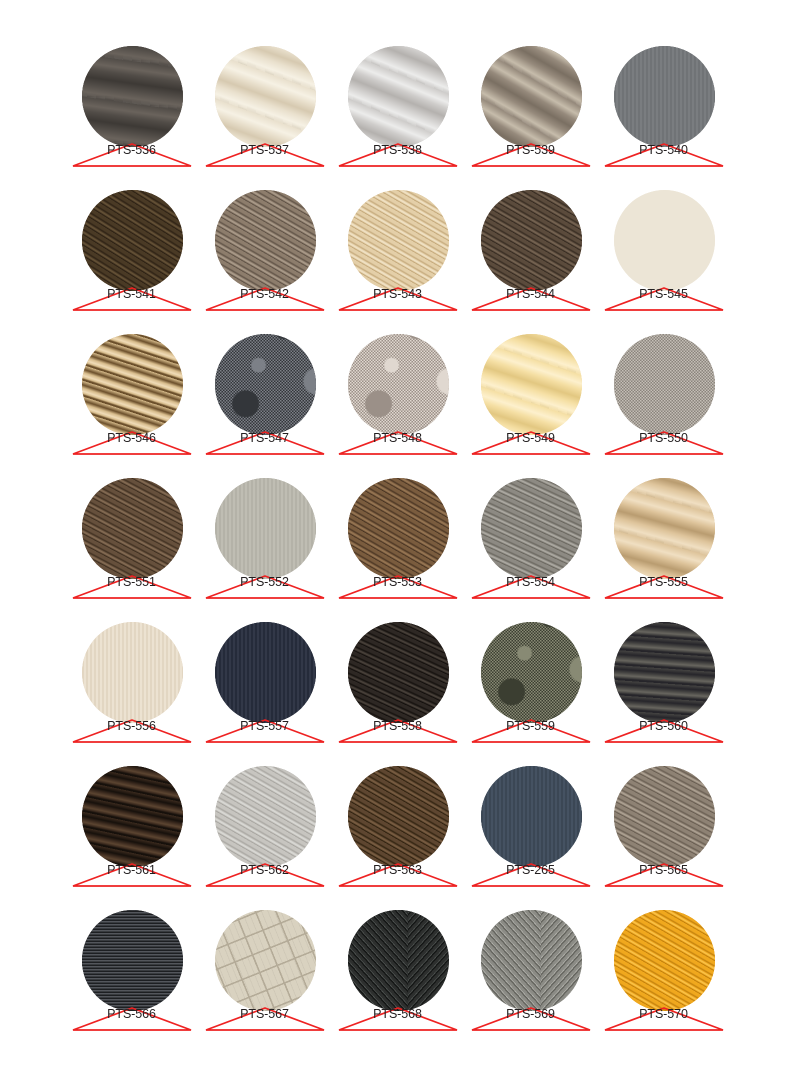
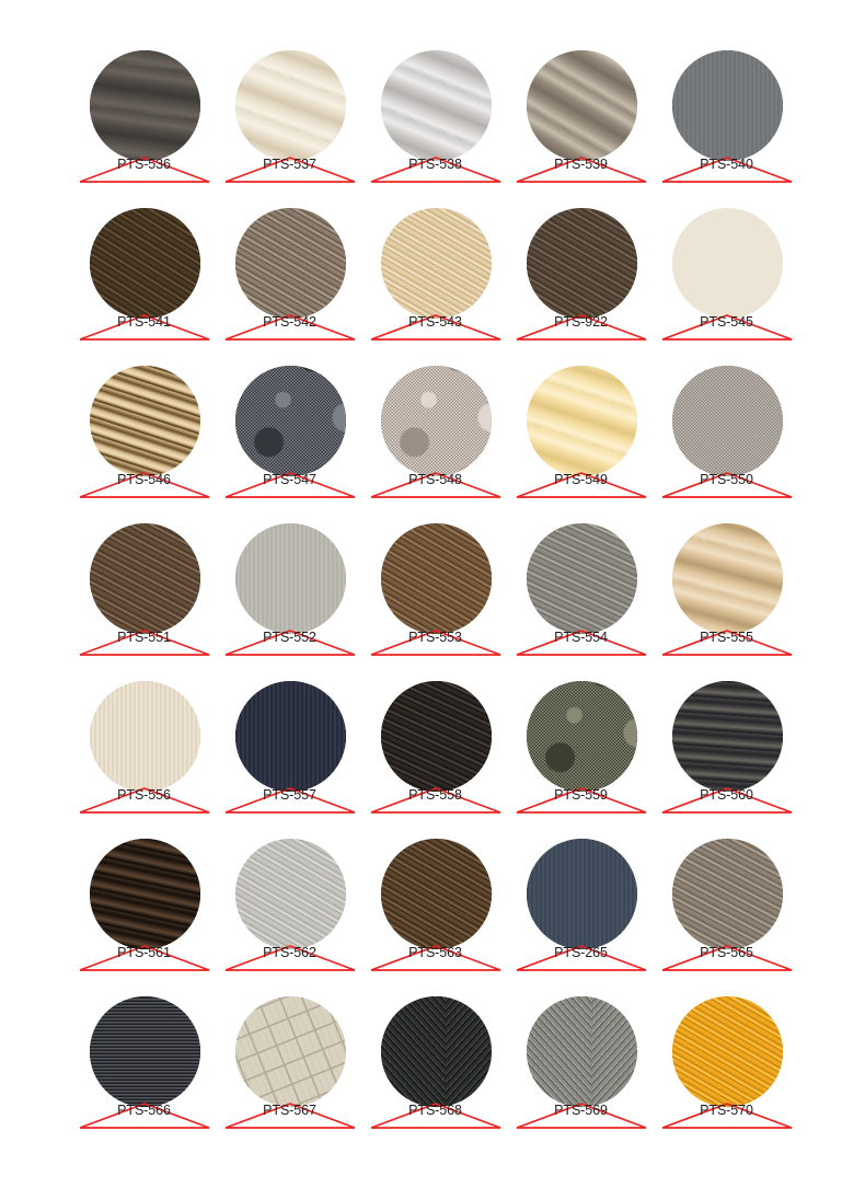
  PTS-536
  PTS-537
  PTS-538
  PTS-539
  PTS-540
  PTS-541
  PTS-542
  PTS-543
- PTS-544
+ PTS-922
  PTS-545
  PTS-546
  PTS-547
  PTS-548
  PTS-549
  PTS-550
  PTS-551
  PTS-552
  PTS-553
  PTS-554
  PTS-555
  PTS-556
  PTS-557
  PTS-558
  PTS-559
  PTS-560
  PTS-561
  PTS-562
  PTS-563
  PTS-265
  PTS-565
  PTS-566
  PTS-567
  PTS-568
  PTS-569
  PTS-570
